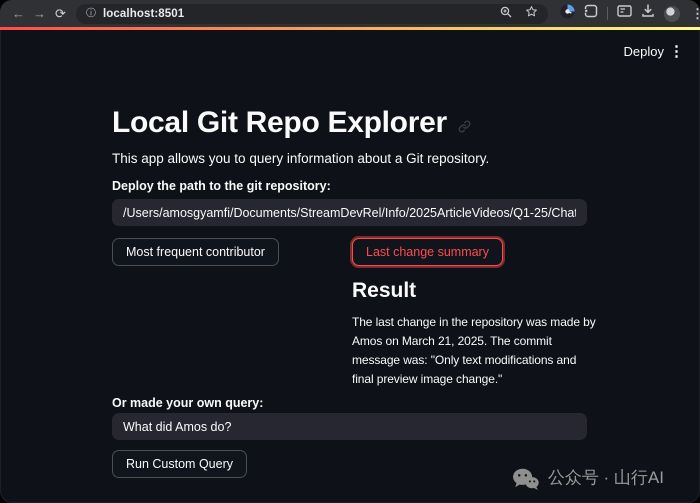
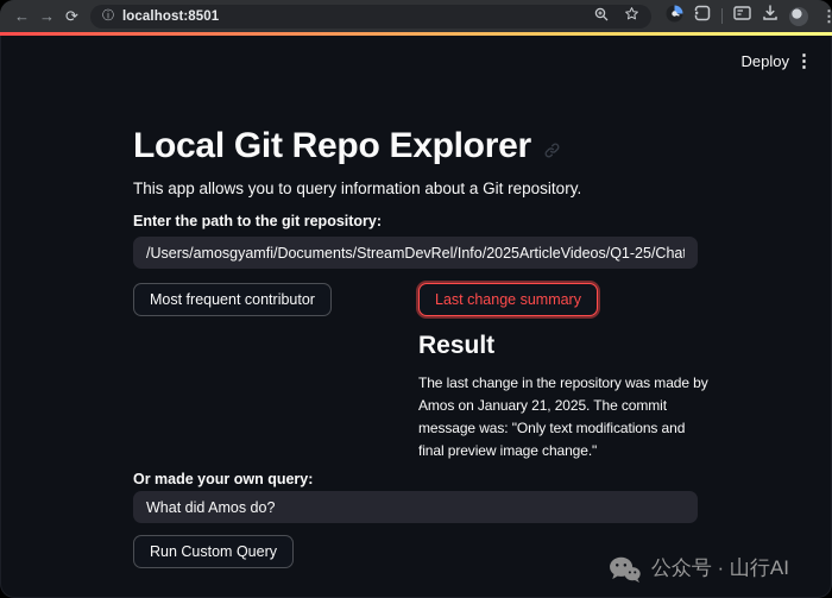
  ←
  →
  ⟳
  ⓘ
  localhost:8501
  ⋮
  Deploy
  ⋮
  Local Git Repo Explorer
  This app allows you to query information about a Git repository.
- Deploy the path to the git repository:
+ Enter the path to the git repository:
  /Users/amosgyamfi/Documents/StreamDevRel/Info/2025ArticleVideos/Q1-25/Cha
  Most frequent contributor
  Last change summary
  Result
- The last change in the repository was made by Amos on March 21, 2025. The commit message was: "Only text modifications and final preview image change."
+ The last change in the repository was made by Amos on January 21, 2025. The commit message was: "Only text modifications and final preview image change."
  Or made your own query:
  What did Amos do?
  Run Custom Query
  公众号 · 山行AI
